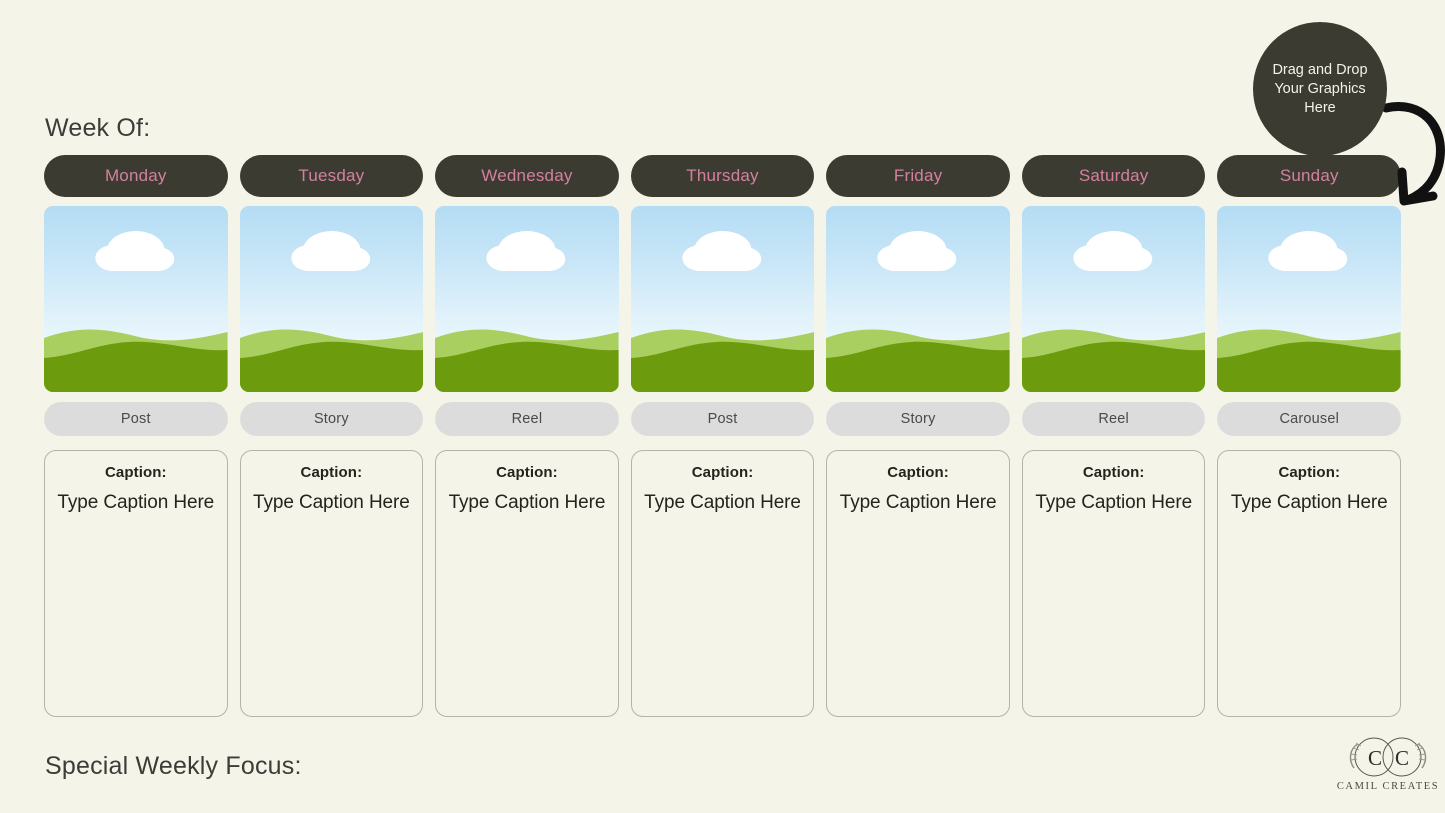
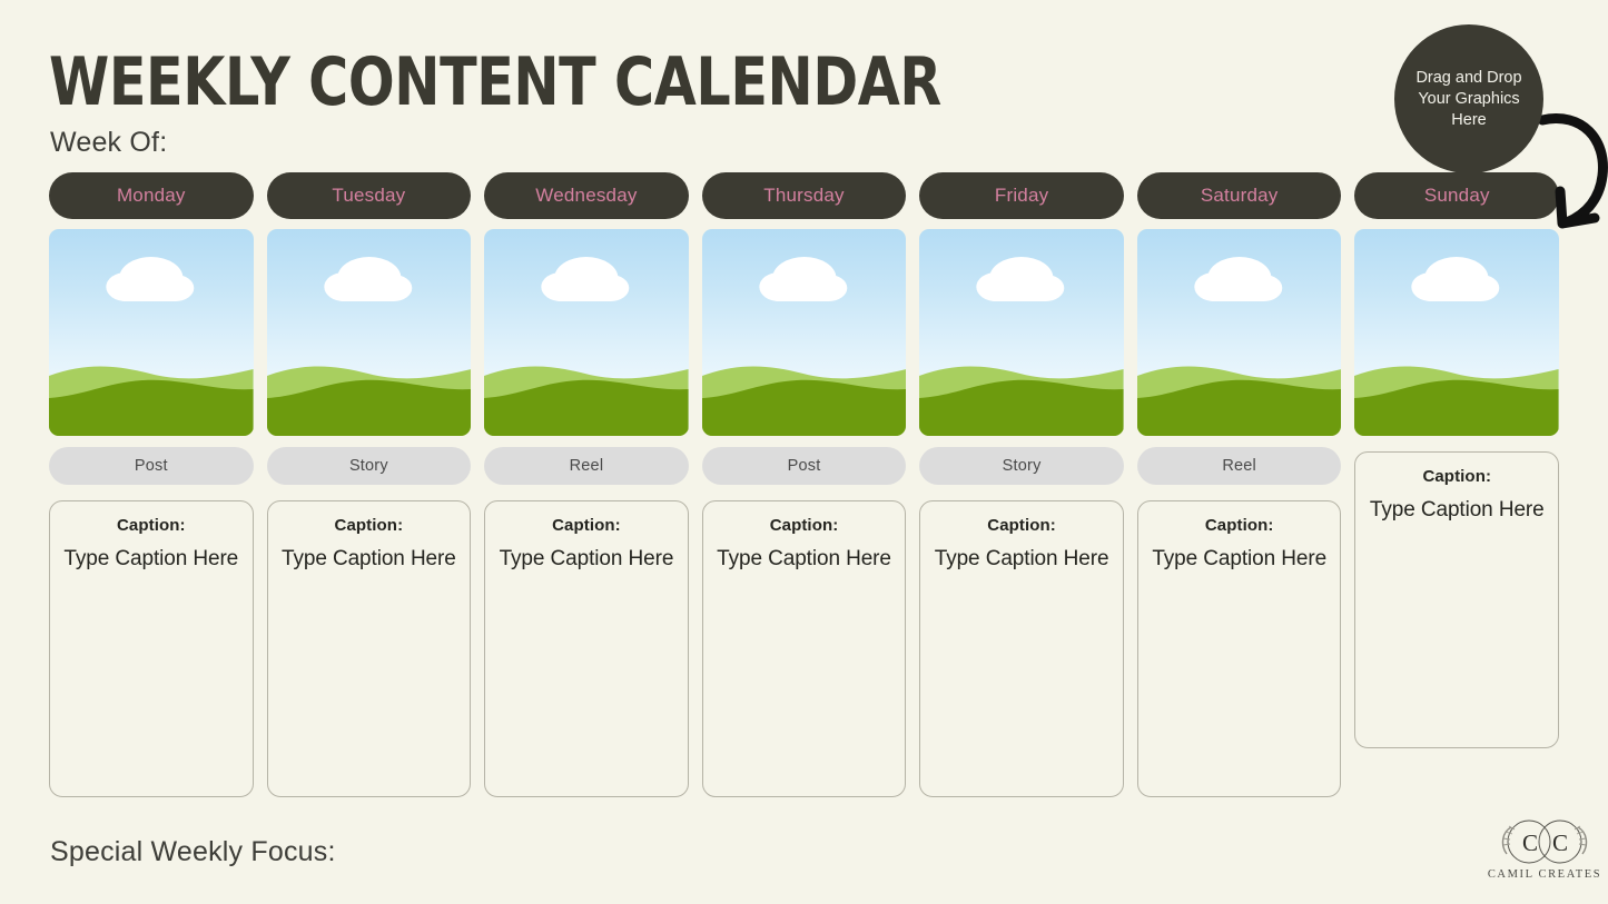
+ WEEKLY CONTENT CALENDAR
  Week Of:
  Drag and Drop Your Graphics Here
  Monday
  Post
  Caption:
  Type Caption Here
  Tuesday
  Story
  Caption:
  Type Caption Here
  Wednesday
  Reel
  Caption:
  Type Caption Here
  Thursday
  Post
  Caption:
  Type Caption Here
  Friday
  Story
  Caption:
  Type Caption Here
  Saturday
  Reel
  Caption:
  Type Caption Here
  Sunday
- Carousel
  Caption:
  Type Caption Here
  Special Weekly Focus:
  C
  C
  CAMIL CREATES
